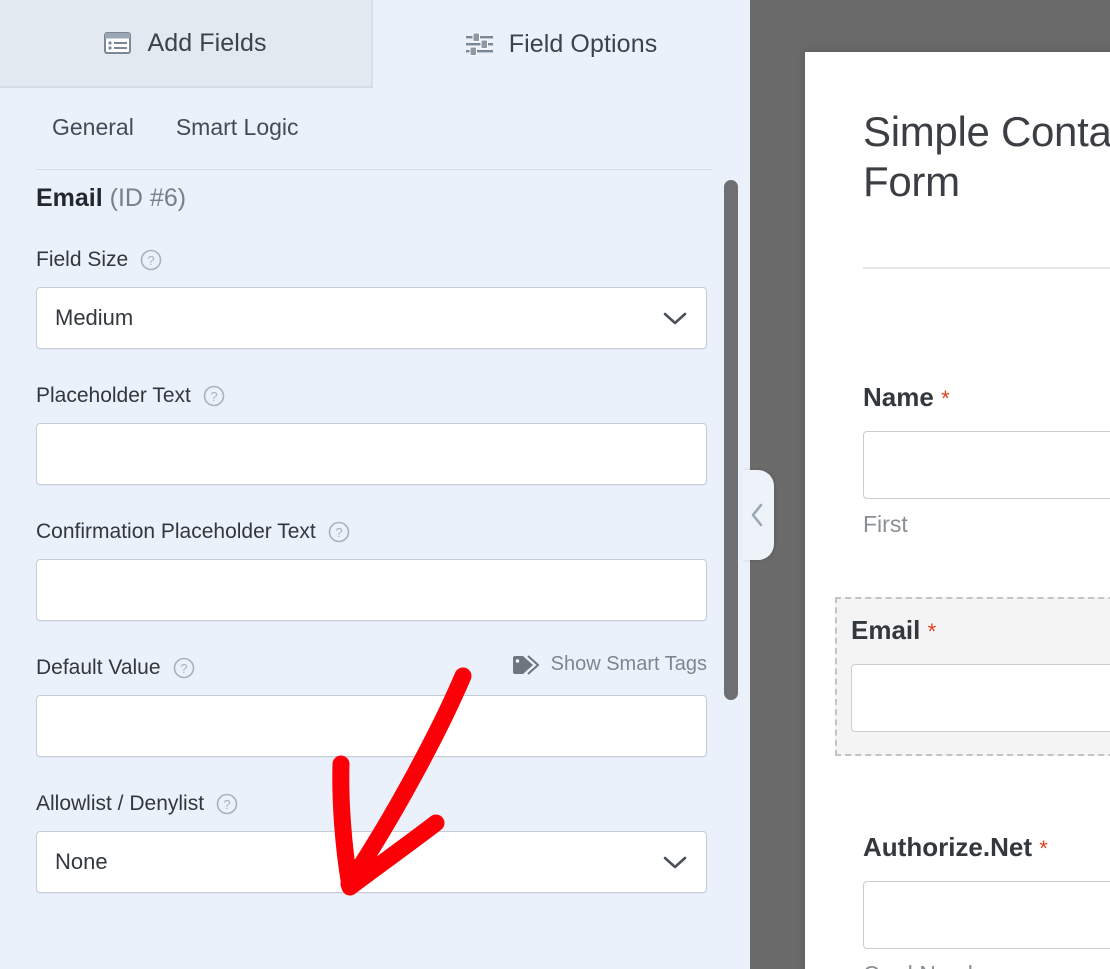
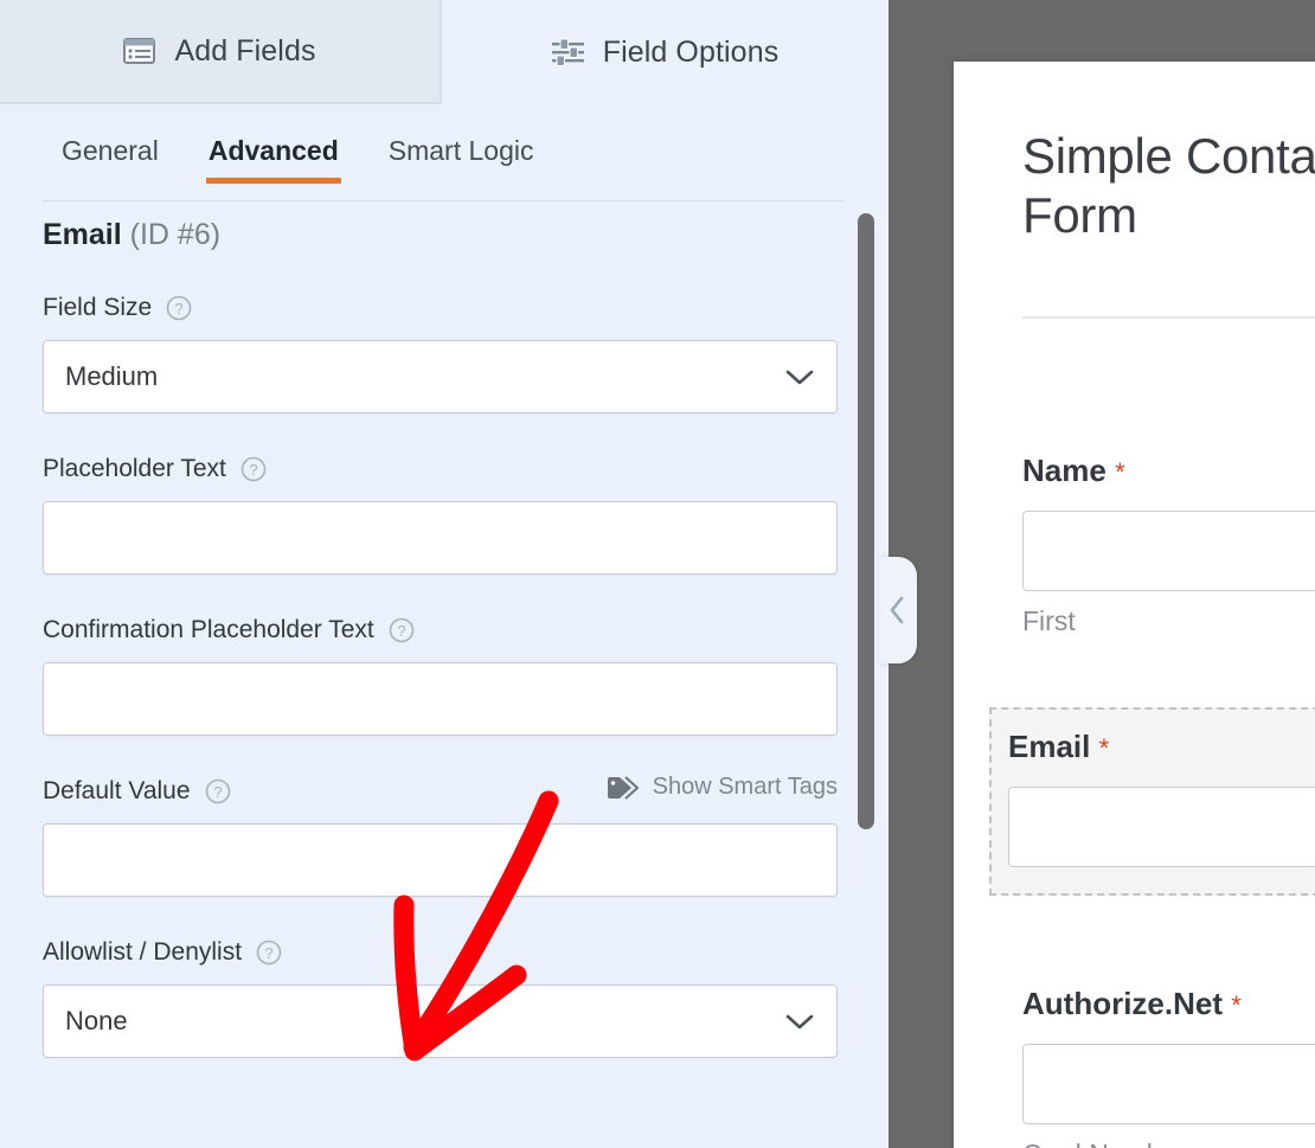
  Add Fields
  Field Options
  General
+ Advanced
  Smart Logic
  Email (ID #6)
  Field Size
  ?
  Medium
  Placeholder Text
  ?
  Confirmation Placeholder Text
  ?
  Default Value
  ?
  Show Smart Tags
  Allowlist / Denylist
  ?
  None
  Simple Conta Form
  Name *
  First
  Email *
  Authorize.Net *
